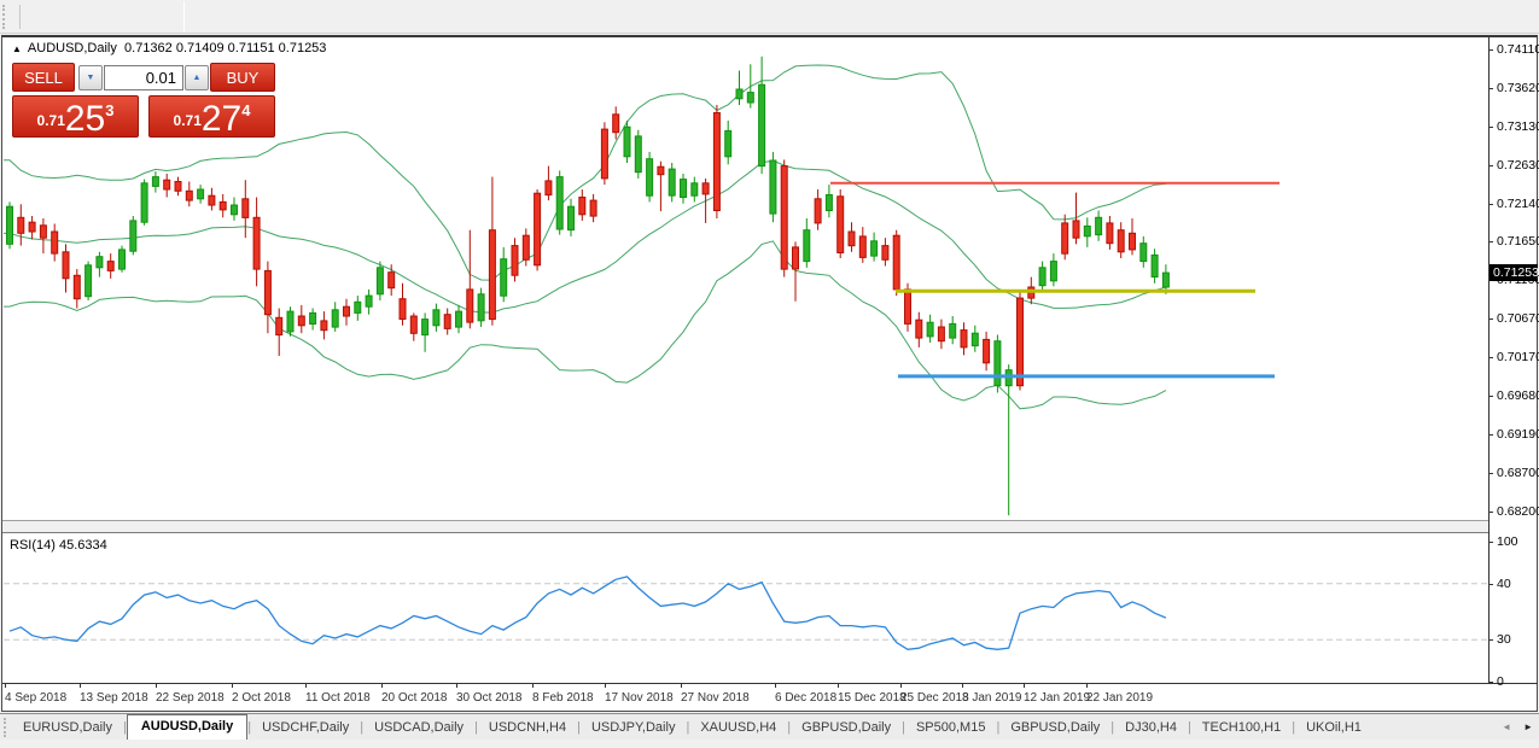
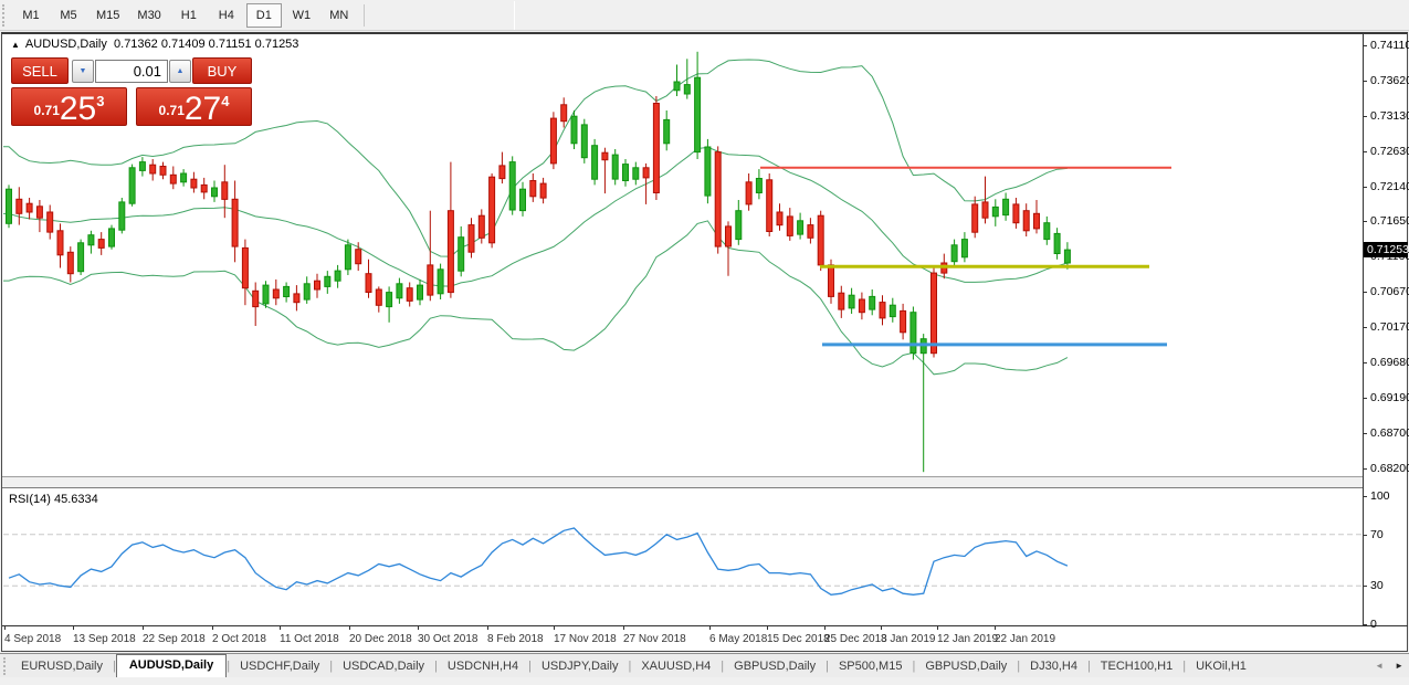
+ M1
+ M5
+ M15
+ M30
+ H1
+ H4
+ D1
+ W1
+ MN
  ▲ AUDUSD,Daily 0.71362 0.71409 0.71151 0.71253
  RSI(14) 45.6334
  0.74110
  0.7362
  0.7313
  0.7263
  0.7214
  0.7165
  0.7067
  0.7017
  0.6968
  0.6919
  0.6870
  0.6820
  100
- 40
+ 70
  30
  0
  0.71253
  4 Sep 2018
  13 Sep 2018
  22 Sep 2018
  2 Oct 2018
  11 Oct 2018
- 20 Oct 2018
+ 20 Dec 2018
  30 Oct 2018
  8 Feb 2018
  17 Nov 2018
  27 Nov 2018
- 6 Dec 2018
+ 6 May 2018
  15 Dec 2018
  25 Dec 2018
  3 Jan 2019
  12 Jan 2019
  22 Jan 2019
  SELL
  0.01
  BUY
  0.71
  25
  3
  0.71
  27
  4
  EURUSD,Daily
  |
  AUDUSD,Daily
  |
  USDCHF,Daily
  |
  USDCAD,Daily
  |
  USDCNH,H4
  |
  USDJPY,Daily
  |
  XAUUSD,H4
  |
  GBPUSD,Daily
  |
  SP500,M15
  |
  GBPUSD,Daily
  |
  DJ30,H4
  |
  TECH100,H1
  |
  UKOil,H1
  ◄
  ►
